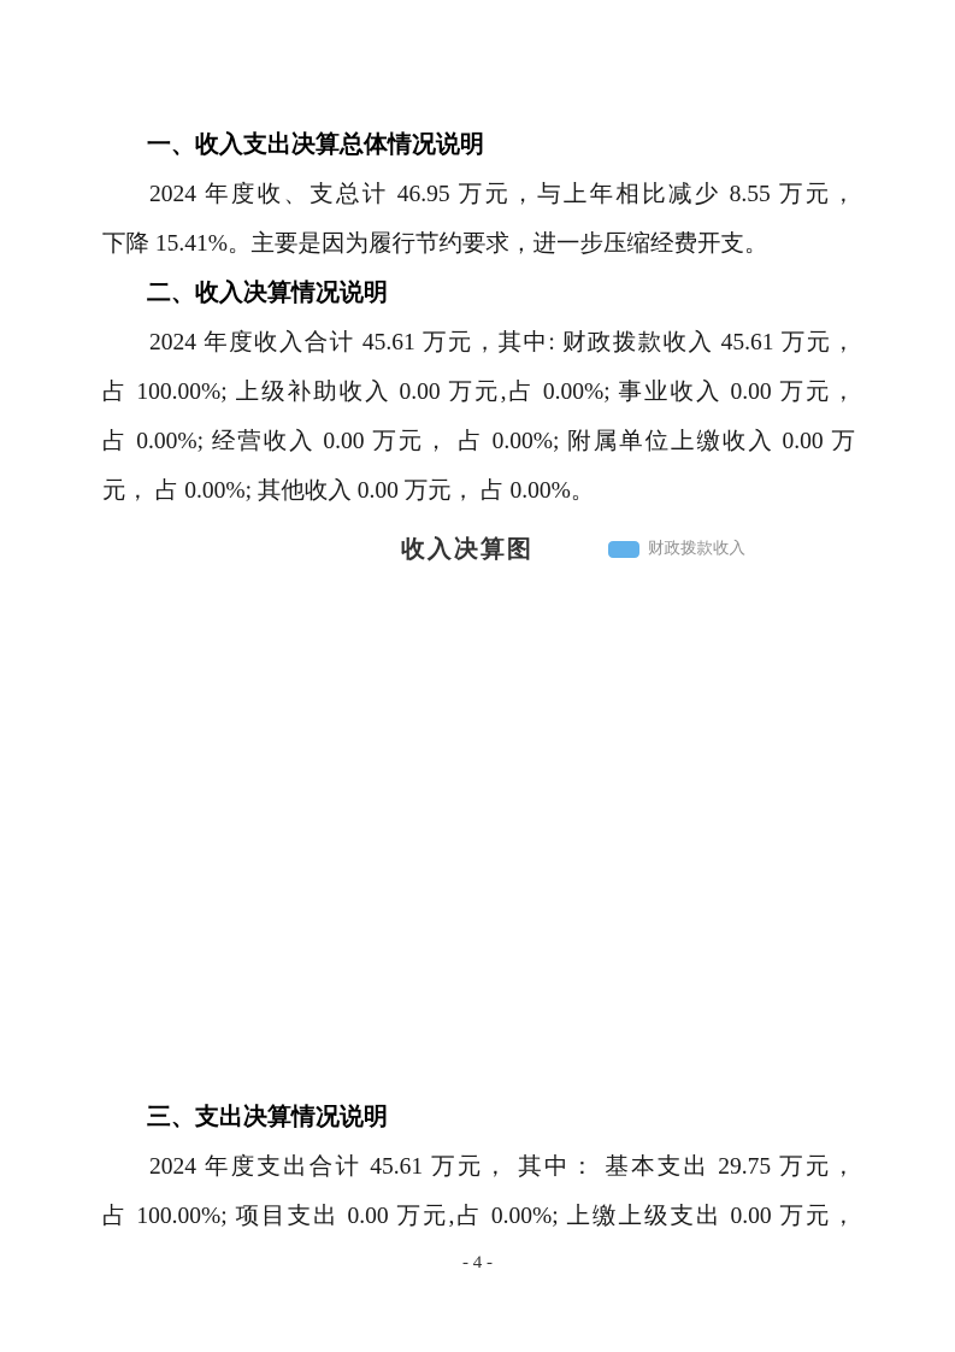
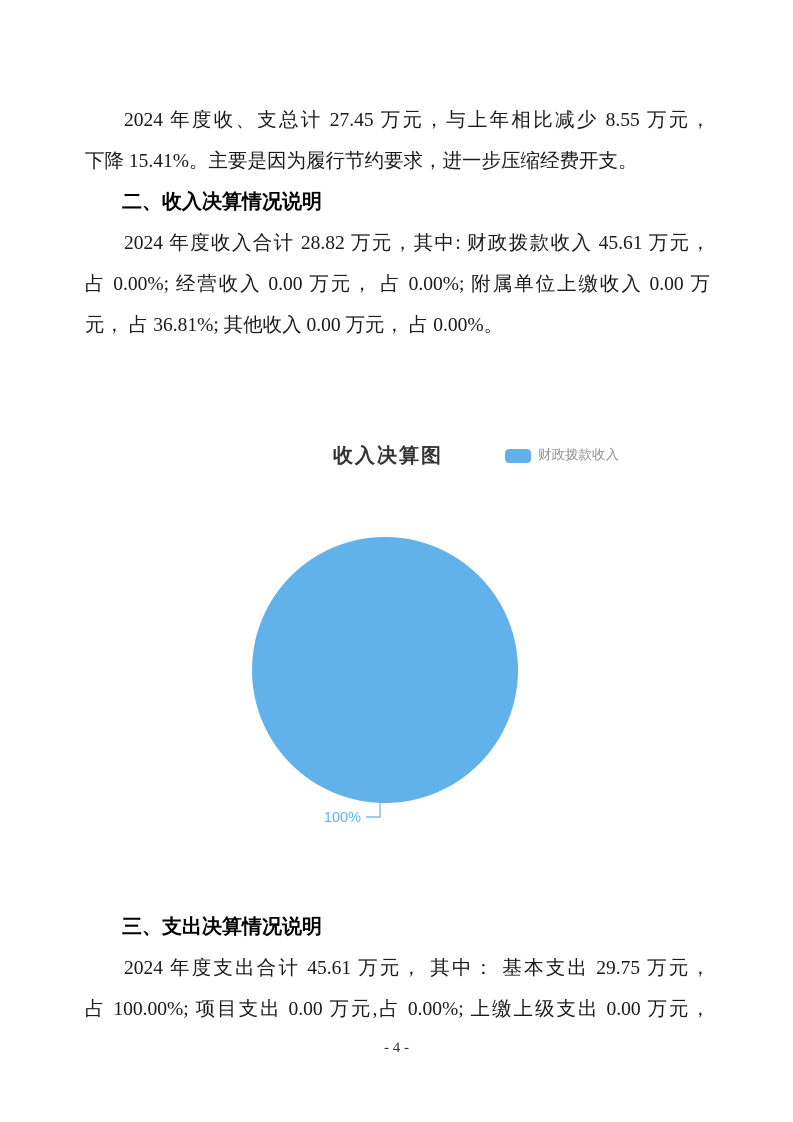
- 一、收入支出决算总体情况说明
- 2024 年度收、支总计 46.95 万元，与上年相比减少 8.55 万元，
+ 2024 年度收、支总计 27.45 万元，与上年相比减少 8.55 万元，
  下降 15.41%。主要是因为履行节约要求，进一步压缩经费开支。
  二、收入决算情况说明
- 2024 年度收入合计 45.61 万元，其中: 财政拨款收入 45.61 万元，
+ 2024 年度收入合计 28.82 万元，其中: 财政拨款收入 45.61 万元，
- 占 100.00%; 上级补助收入 0.00 万元,占 0.00%; 事业收入 0.00 万元，
  占 0.00%; 经营收入 0.00 万元， 占 0.00%; 附属单位上缴收入 0.00 万
- 元， 占 0.00%; 其他收入 0.00 万元， 占 0.00%。
+ 元， 占 36.81%; 其他收入 0.00 万元， 占 0.00%。
  收入决算图
  财政拨款收入
+ 100%
  三、支出决算情况说明
  2024 年度支出合计 45.61 万元， 其中： 基本支出 29.75 万元，
  占 100.00%; 项目支出 0.00 万元,占 0.00%; 上缴上级支出 0.00 万元，
  - 4 -
